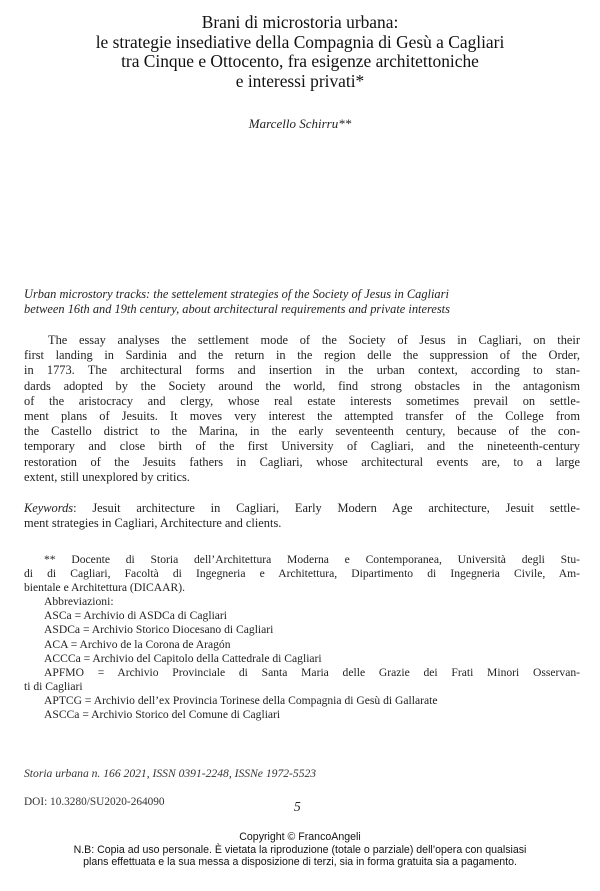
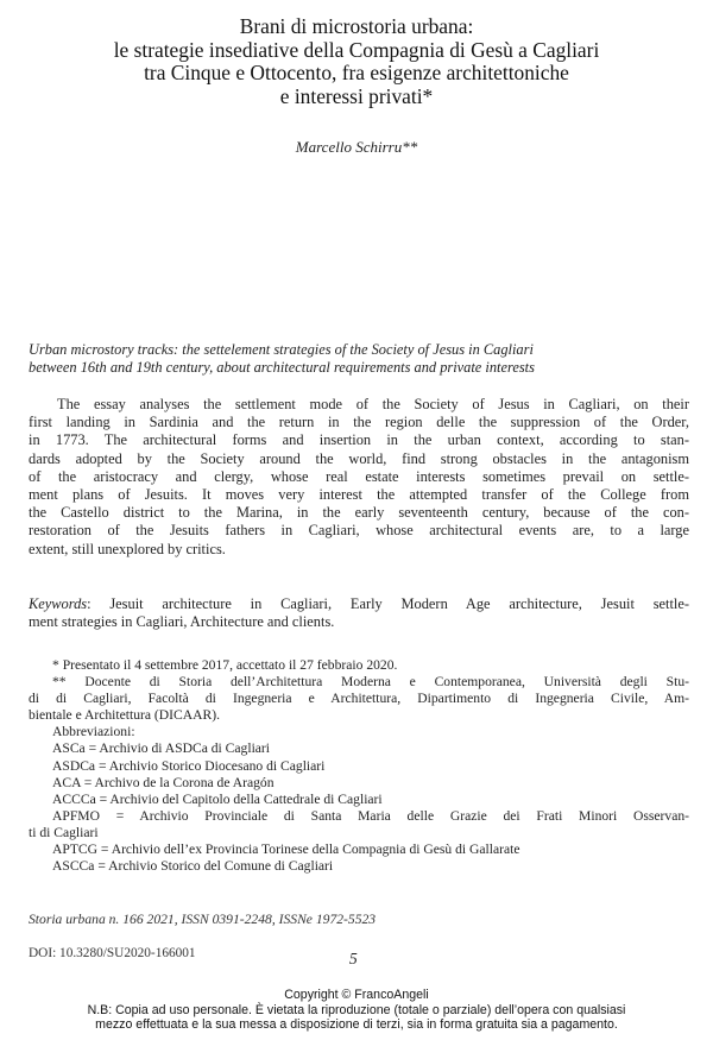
  Brani di microstoria urbana:
  le strategie insediative della Compagnia di Gesù a Cagliari
  tra Cinque e Ottocento, fra esigenze architettoniche
  e interessi privati*
  Marcello Schirru**
  Urban microstory tracks: the settelement strategies of the Society of Jesus in Cagliari
  between 16th and 19th century, about architectural requirements and private interests
  The essay analyses the settlement mode of the Society of Jesus in Cagliari, on their
  first landing in Sardinia and the return in the region delle the suppression of the Order,
  in 1773. The architectural forms and insertion in the urban context, according to stan-
  dards adopted by the Society around the world, find strong obstacles in the antagonism
  of the aristocracy and clergy, whose real estate interests sometimes prevail on settle-
  ment plans of Jesuits. It moves very interest the attempted transfer of the College from
  the Castello district to the Marina, in the early seventeenth century, because of the con-
- temporary and close birth of the first University of Cagliari, and the nineteenth-century
  restoration of the Jesuits fathers in Cagliari, whose architectural events are, to a large
  extent, still unexplored by critics.
  Keywords: Jesuit architecture in Cagliari, Early Modern Age architecture, Jesuit settle-
  ment strategies in Cagliari, Architecture and clients.
+ * Presentato il 4 settembre 2017, accettato il 27 febbraio 2020.
  ** Docente di Storia dell’Architettura Moderna e Contemporanea, Università degli Stu-
  di di Cagliari, Facoltà di Ingegneria e Architettura, Dipartimento di Ingegneria Civile, Am-
  bientale e Architettura (DICAAR).
  Abbreviazioni:
  ASCa = Archivio di ASDCa di Cagliari
  ASDCa = Archivio Storico Diocesano di Cagliari
  ACA = Archivo de la Corona de Aragón
  ACCCa = Archivio del Capitolo della Cattedrale di Cagliari
  APFMO = Archivio Provinciale di Santa Maria delle Grazie dei Frati Minori Osservan-
  ti di Cagliari
  APTCG = Archivio dell’ex Provincia Torinese della Compagnia di Gesù di Gallarate
  ASCCa = Archivio Storico del Comune di Cagliari
  Storia urbana n. 166 2021, ISSN 0391-2248, ISSNe 1972-5523
- DOI: 10.3280/SU2020-264090
+ DOI: 10.3280/SU2020-166001
  5
  Copyright © FrancoAngeli
  N.B: Copia ad uso personale. È vietata la riproduzione (totale o parziale) dell’opera con qualsiasi
- plans effettuata e la sua messa a disposizione di terzi, sia in forma gratuita sia a pagamento.
+ mezzo effettuata e la sua messa a disposizione di terzi, sia in forma gratuita sia a pagamento.
